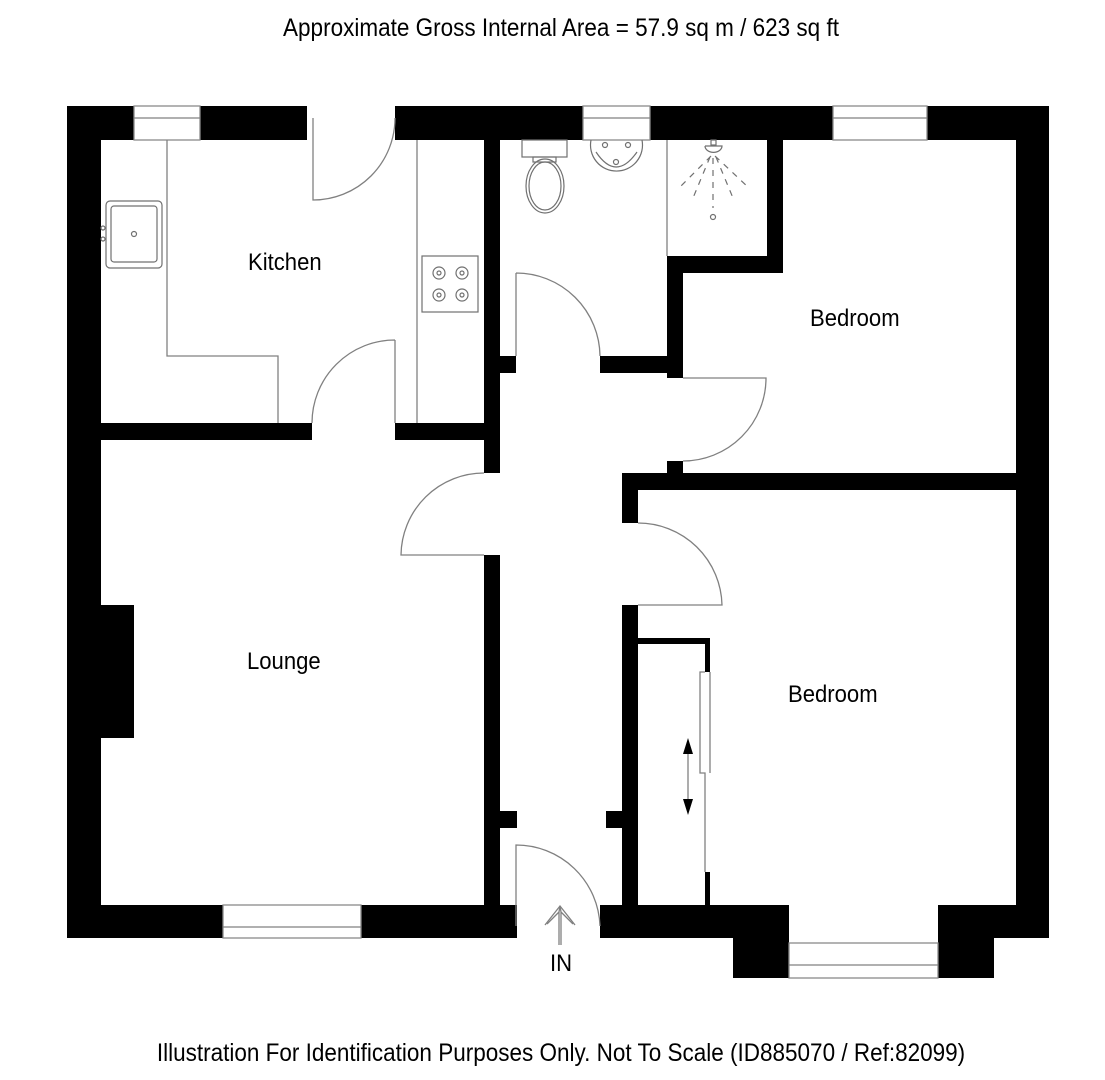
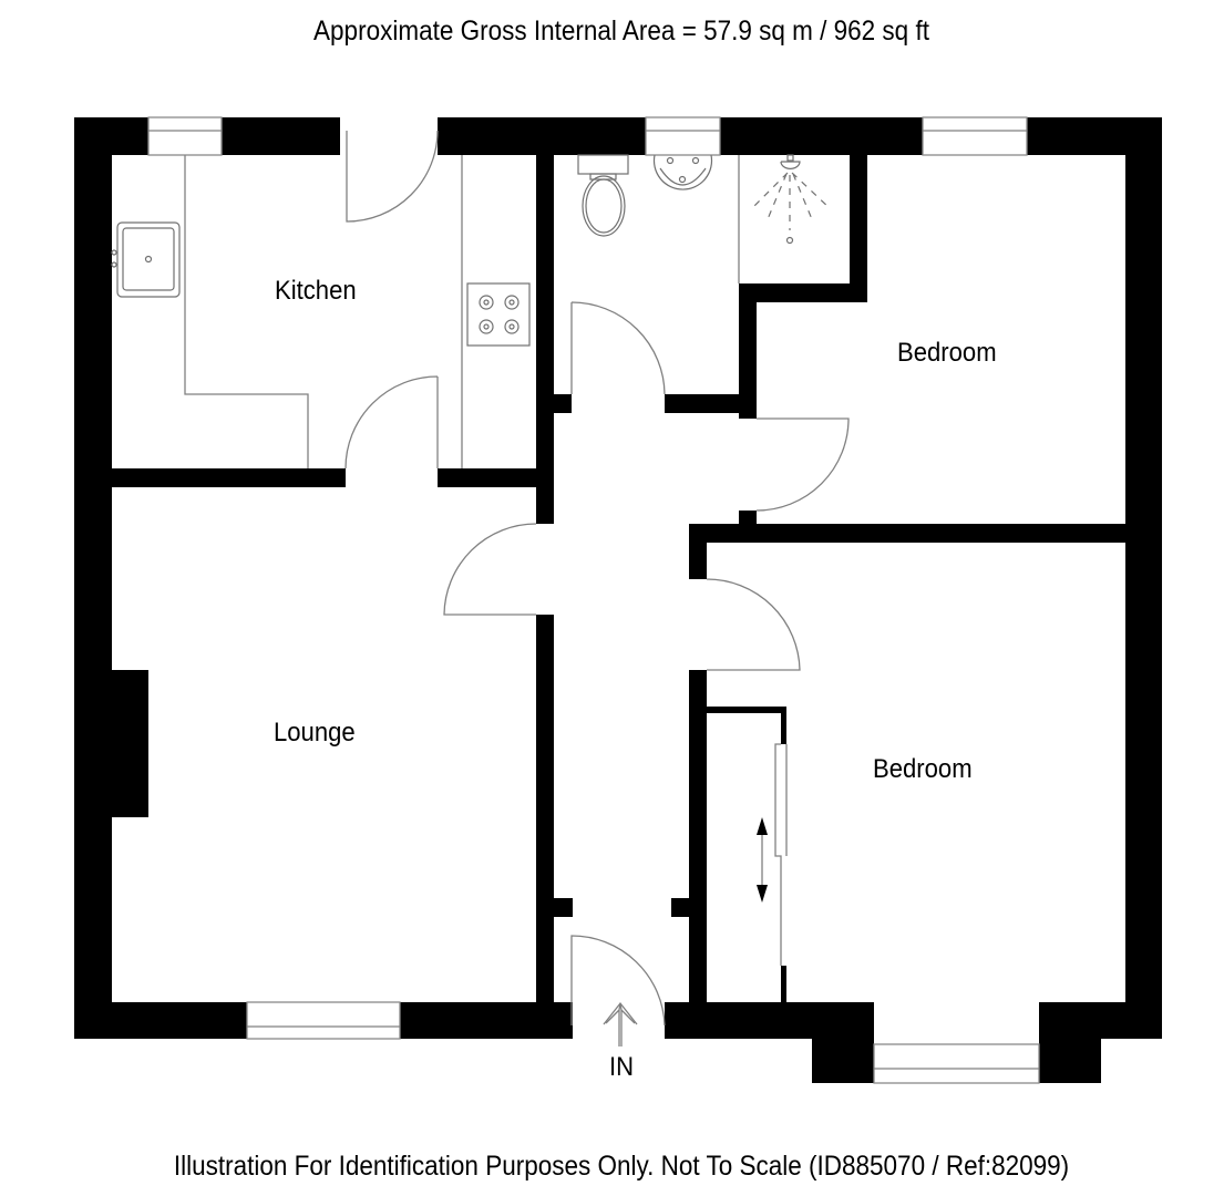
- Approximate Gross Internal Area = 57.9 sq m / 623 sq ft
+ Approximate Gross Internal Area = 57.9 sq m / 962 sq ft
  Kitchen
  Lounge
  Bedroom
  Bedroom
  IN
  Illustration For Identification Purposes Only. Not To Scale (ID885070 / Ref:82099)
